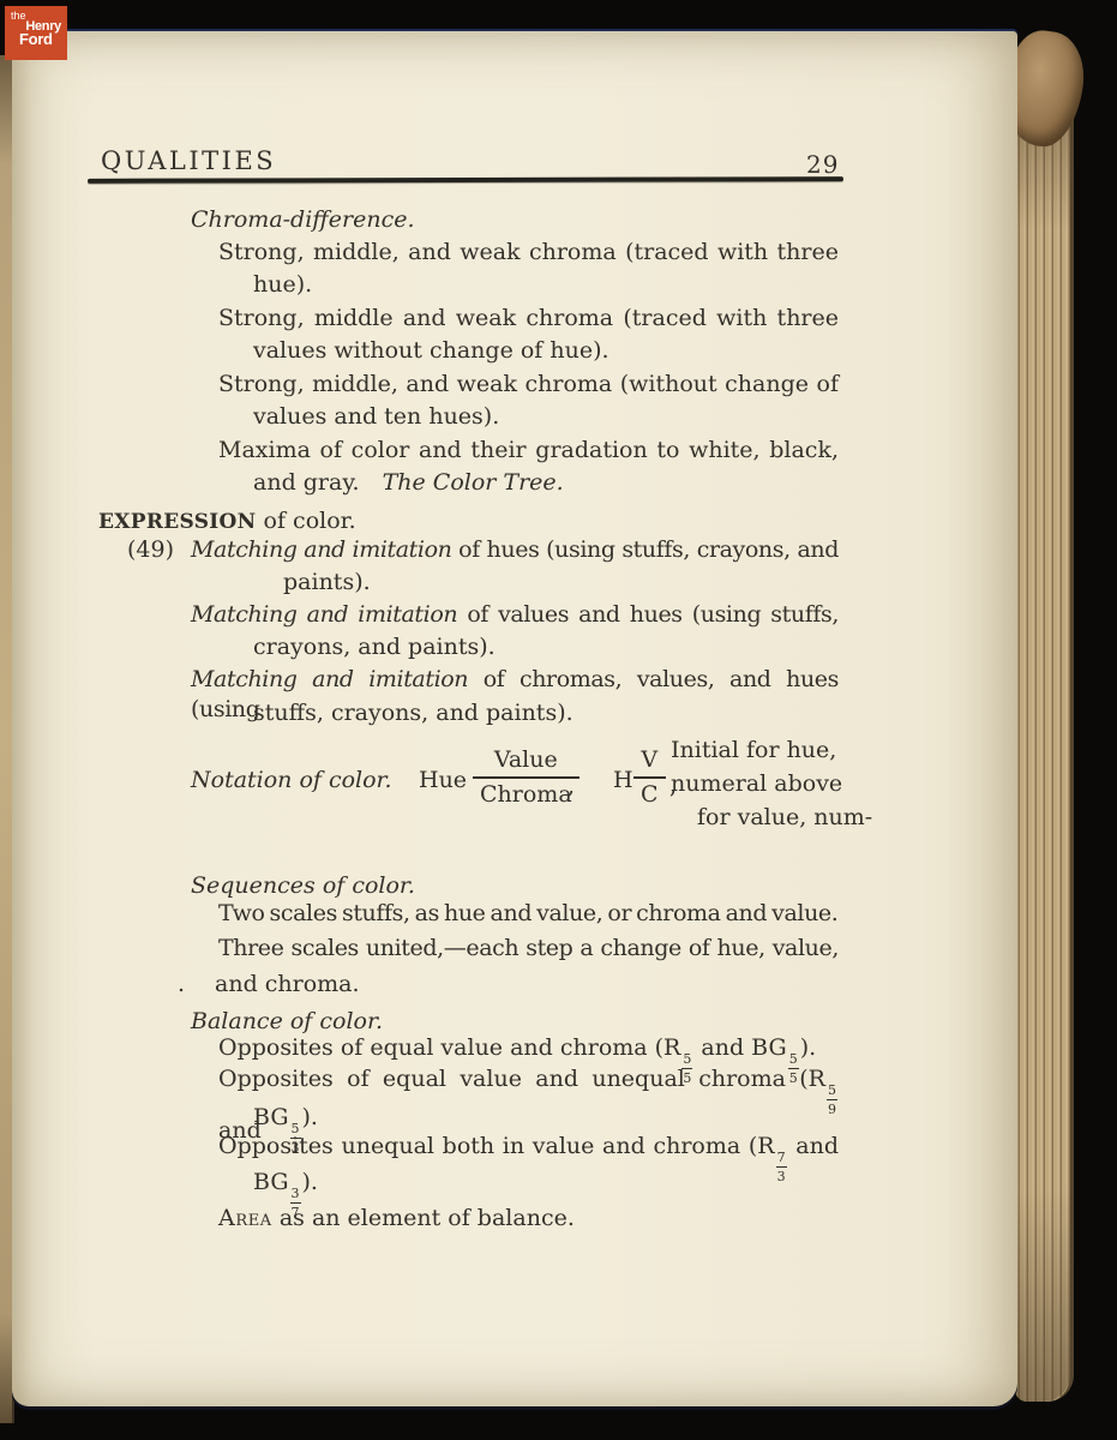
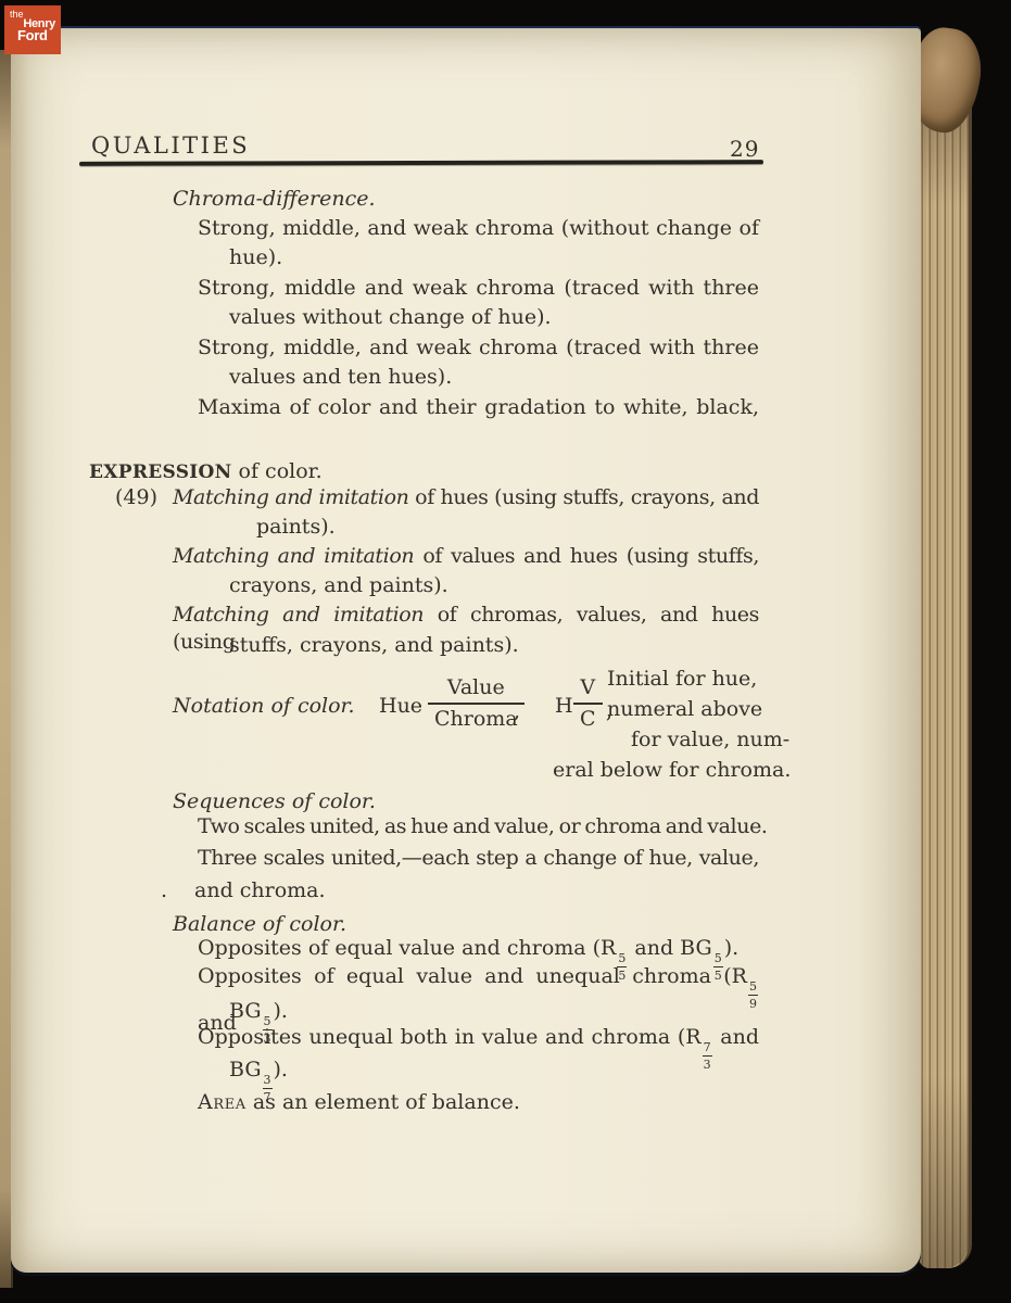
  QUALITIES
  29
  Chroma-difference.
- Strong, middle, and weak chroma (traced with three
+ Strong, middle, and weak chroma (without change of
  hue).
  Strong, middle and weak chroma (traced with three
  values without change of hue).
- Strong, middle, and weak chroma (without change of
+ Strong, middle, and weak chroma (traced with three
  values and ten hues).
  Maxima of color and their gradation to white, black,
- and gray. The Color Tree.
  EXPRESSION of color.
  (49)
  Matching and imitation of hues (using stuffs, crayons, and
  paints).
  Matching and imitation of values and hues (using stuffs,
  crayons, and paints).
  Matching and imitation of chromas, values, and hues (using
  stuffs, crayons, and paints).
  Notation of color.
  Hue
  Value
  Chroma
  ,
  H
  V
  C
  ,
  Initial for hue,
  numeral above
  for value, num-
+ eral below for chroma.
  Sequences of color.
- Two scales stuffs, as hue and value, or chroma and value.
+ Two scales united, as hue and value, or chroma and value.
  Three scales united,—each step a change of hue, value,
  .
  and chroma.
  Balance of color.
  Opposites of equal value and chroma (R
  5
  5
  and BG
  5
  5
  ).
  Opposites of equal value and unequal chroma (R
  5
  9
  and
  BG
  5
  3
  ).
  Opposites unequal both in value and chroma (R
  7
  3
  and
  BG
  3
  7
  ).
  Area as an element of balance.
  the
  Henry
  Ford
